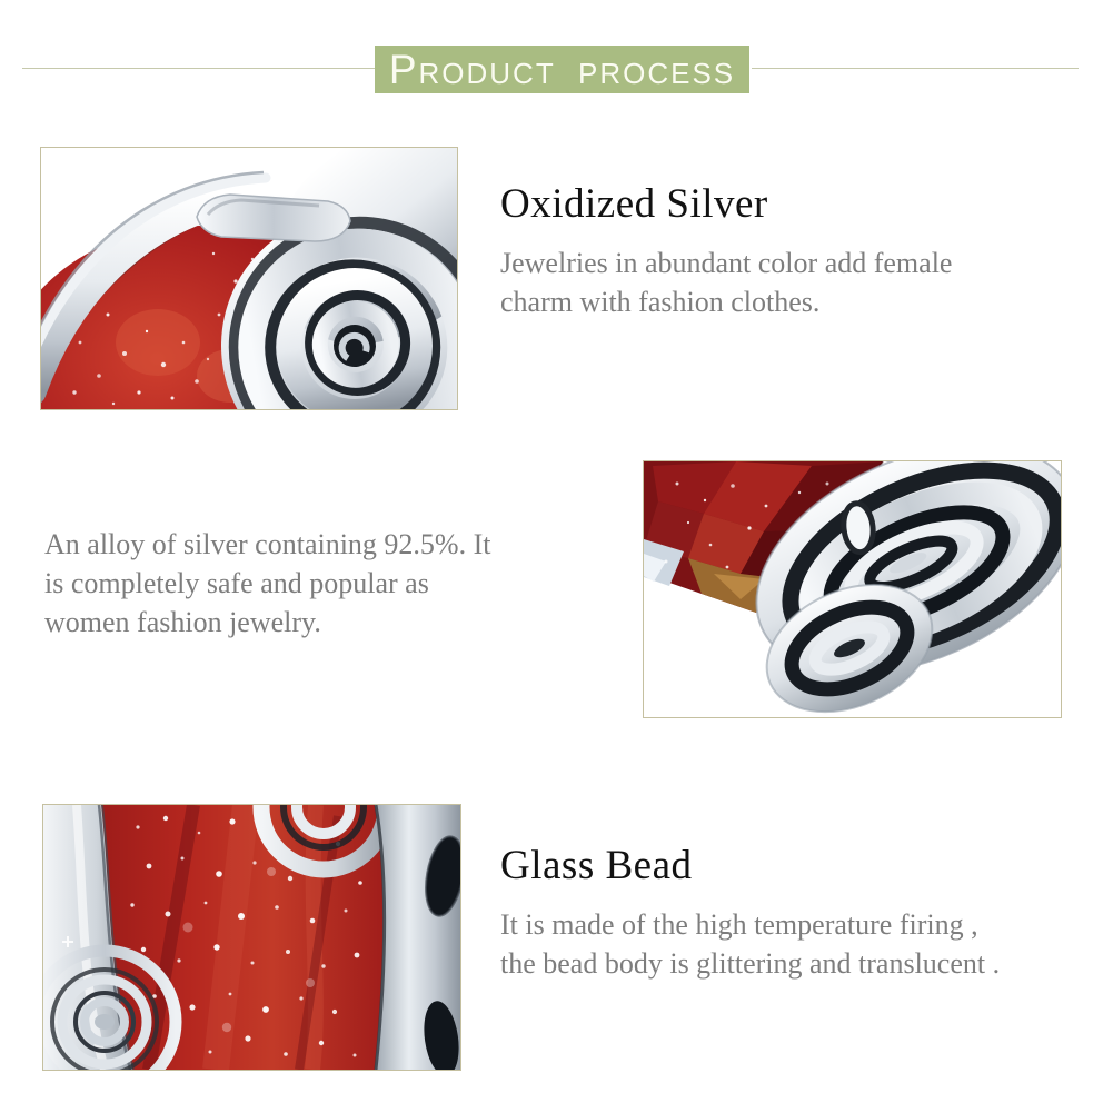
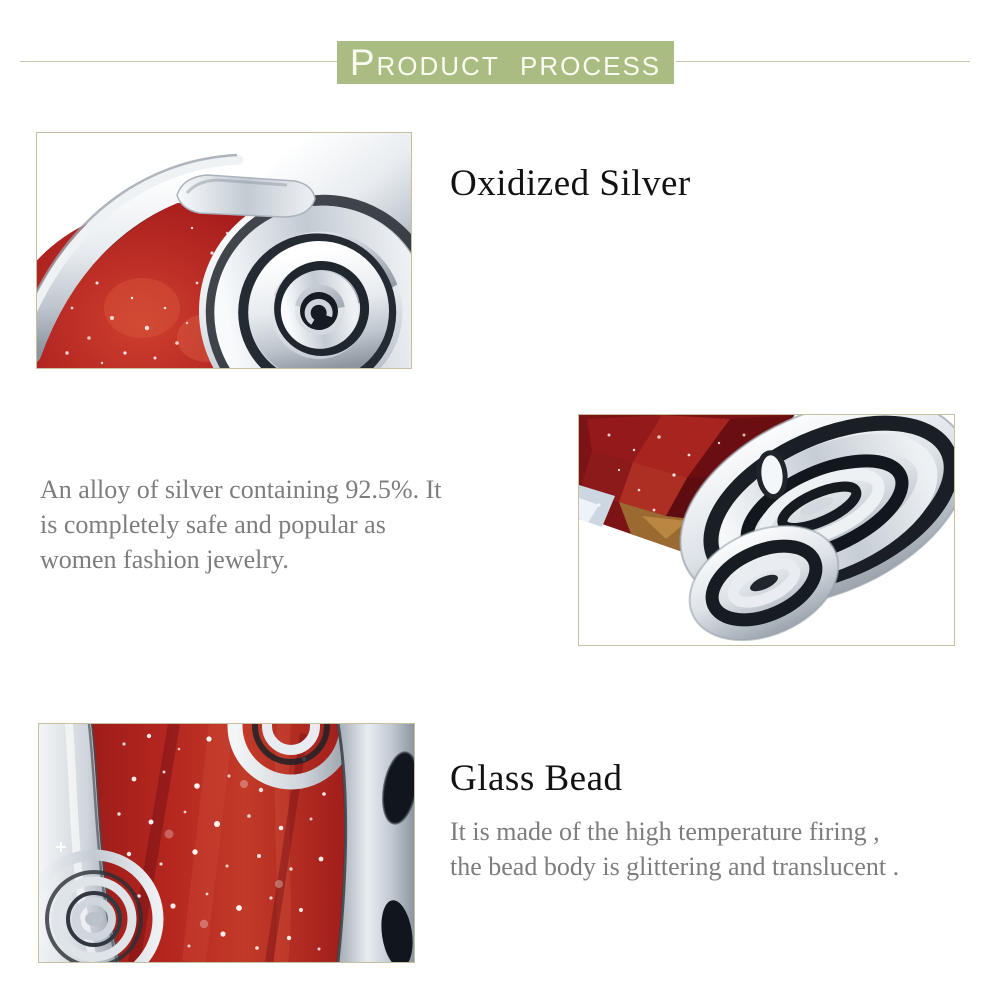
  Product process
  Oxidized Silver
- Jewelries in abundant color add female
- charm with fashion clothes.
  An alloy of silver containing 92.5%. It
  is completely safe and popular as
  women fashion jewelry.
  Glass Bead
  It is made of the high temperature firing ,
  the bead body is glittering and translucent .
